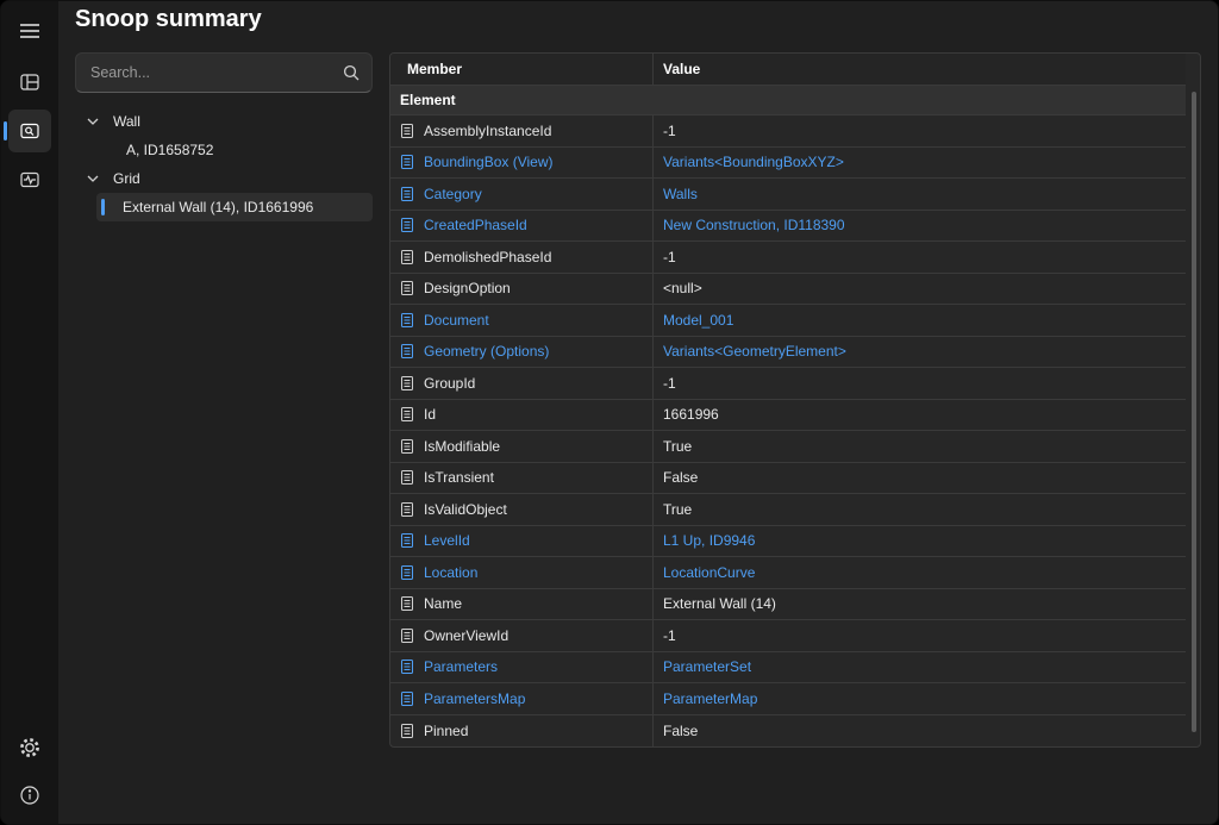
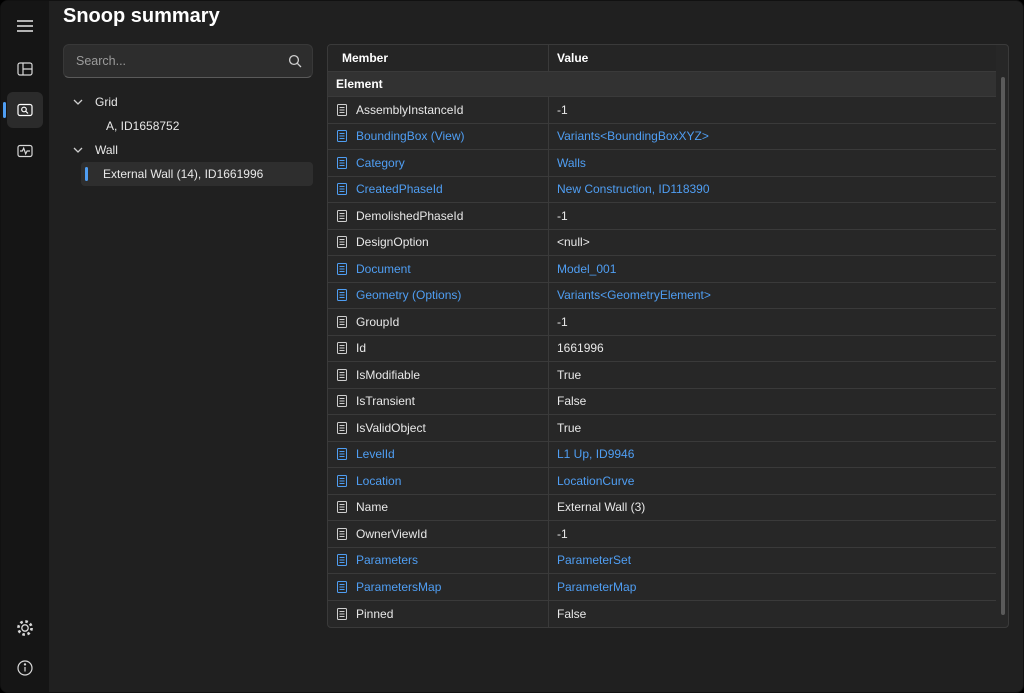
  Snoop summary
  Search...
- Wall
+ Grid
  A, ID1658752
- Grid
+ Wall
  External Wall (14), ID1661996
  Member
  Value
  Element
  AssemblyInstanceId
  -1
  BoundingBox (View)
  Variants<BoundingBoxXYZ>
  Category
  Walls
  CreatedPhaseId
  New Construction, ID118390
  DemolishedPhaseId
  -1
  DesignOption
  <null>
  Document
  Model_001
  Geometry (Options)
  Variants<GeometryElement>
  GroupId
  -1
  Id
  1661996
  IsModifiable
  True
  IsTransient
  False
  IsValidObject
  True
  LevelId
  L1 Up, ID9946
  Location
  LocationCurve
  Name
- External Wall (14)
+ External Wall (3)
  OwnerViewId
  -1
  Parameters
  ParameterSet
  ParametersMap
  ParameterMap
  Pinned
  False
